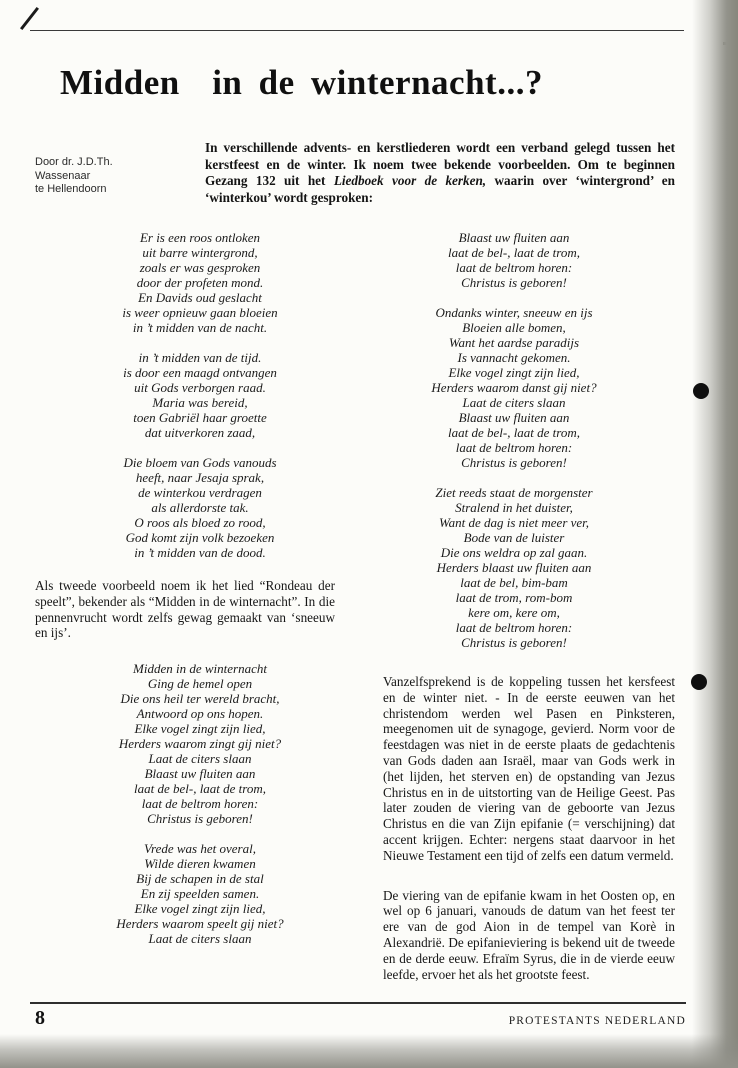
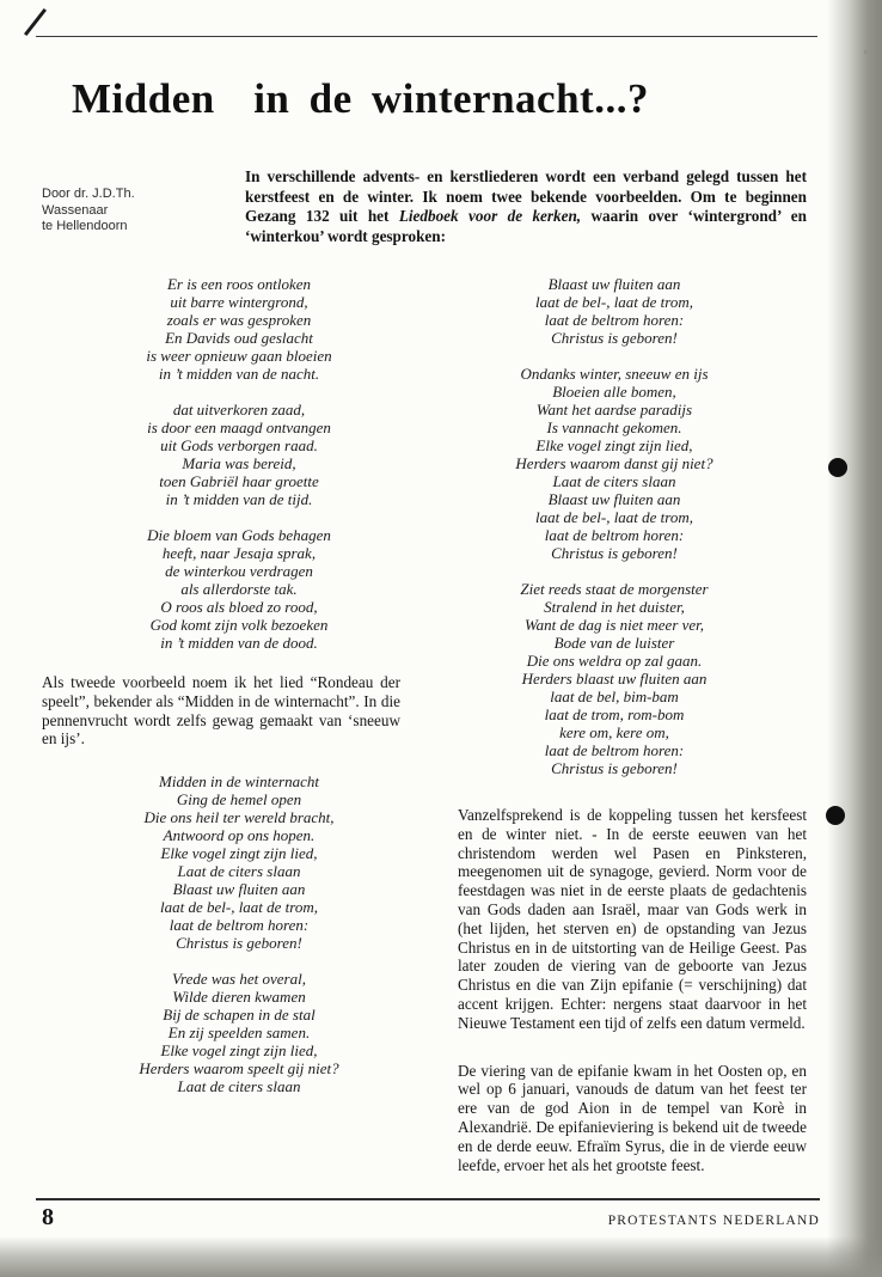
  Midden in de winternacht...?
  Door dr. J.D.Th.
  Wassenaar
  te Hellendoorn
  In verschillende advents- en kerstliederen wordt een verband gelegd tussen het kerstfeest en de winter. Ik noem twee bekende voorbeelden. Om te beginnen Gezang 132 uit het Liedboek voor de kerken, waarin over ‘wintergrond’ en ‘winterkou’ wordt gesproken:
  Er is een roos ontloken
  uit barre wintergrond,
  zoals er was gesproken
- door der profeten mond.
  En Davids oud geslacht
  is weer opnieuw gaan bloeien
  in ’t midden van de nacht.
- in ’t midden van de tijd.
+ dat uitverkoren zaad,
  is door een maagd ontvangen
  uit Gods verborgen raad.
  Maria was bereid,
  toen Gabriël haar groette
- dat uitverkoren zaad,
+ in ’t midden van de tijd.
- Die bloem van Gods vanouds
+ Die bloem van Gods behagen
  heeft, naar Jesaja sprak,
  de winterkou verdragen
  als allerdorste tak.
  O roos als bloed zo rood,
  God komt zijn volk bezoeken
  in ’t midden van de dood.
  Als tweede voorbeeld noem ik het lied “Rondeau der speelt”, bekender als “Midden in de winternacht”. In die pennenvrucht wordt zelfs gewag gemaakt van ‘sneeuw en ijs’.
  Midden in de winternacht
  Ging de hemel open
  Die ons heil ter wereld bracht,
  Antwoord op ons hopen.
  Elke vogel zingt zijn lied,
- Herders waarom zingt gij niet?
  Laat de citers slaan
  Blaast uw fluiten aan
  laat de bel-, laat de trom,
  laat de beltrom horen:
  Christus is geboren!
  Vrede was het overal,
  Wilde dieren kwamen
  Bij de schapen in de stal
  En zij speelden samen.
  Elke vogel zingt zijn lied,
  Herders waarom speelt gij niet?
  Laat de citers slaan
  Blaast uw fluiten aan
  laat de bel-, laat de trom,
  laat de beltrom horen:
  Christus is geboren!
  Ondanks winter, sneeuw en ijs
  Bloeien alle bomen,
  Want het aardse paradijs
  Is vannacht gekomen.
  Elke vogel zingt zijn lied,
  Herders waarom danst gij niet?
  Laat de citers slaan
  Blaast uw fluiten aan
  laat de bel-, laat de trom,
  laat de beltrom horen:
  Christus is geboren!
  Ziet reeds staat de morgenster
  Stralend in het duister,
  Want de dag is niet meer ver,
  Bode van de luister
  Die ons weldra op zal gaan.
  Herders blaast uw fluiten aan
  laat de bel, bim-bam
  laat de trom, rom-bom
  kere om, kere om,
  laat de beltrom horen:
  Christus is geboren!
  Vanzelfsprekend is de koppeling tussen het kersfeest en de winter niet. - In de eerste eeuwen van het christendom werden wel Pasen en Pinksteren, meegenomen uit de synagoge, gevierd. Norm voor de feestdagen was niet in de eerste plaats de gedachtenis van Gods daden aan Israël, maar van Gods werk in (het lijden, het sterven en) de opstanding van Jezus Christus en in de uitstorting van de Heilige Geest. Pas later zouden de viering van de geboorte van Jezus Christus en die van Zijn epifanie (= verschijning) dat accent krijgen. Echter: nergens staat daarvoor in het Nieuwe Testament een tijd of zelfs een datum vermeld.
  De viering van de epifanie kwam in het Oosten op, en wel op 6 januari, vanouds de datum van het feest ter ere van de god Aion in de tempel van Korè in Alexandrië. De epifanieviering is bekend uit de tweede en de derde eeuw. Efraïm Syrus, die in de vierde eeuw leefde, ervoer het als het grootste feest.
  8
  PROTESTANTS NEDERLAND
